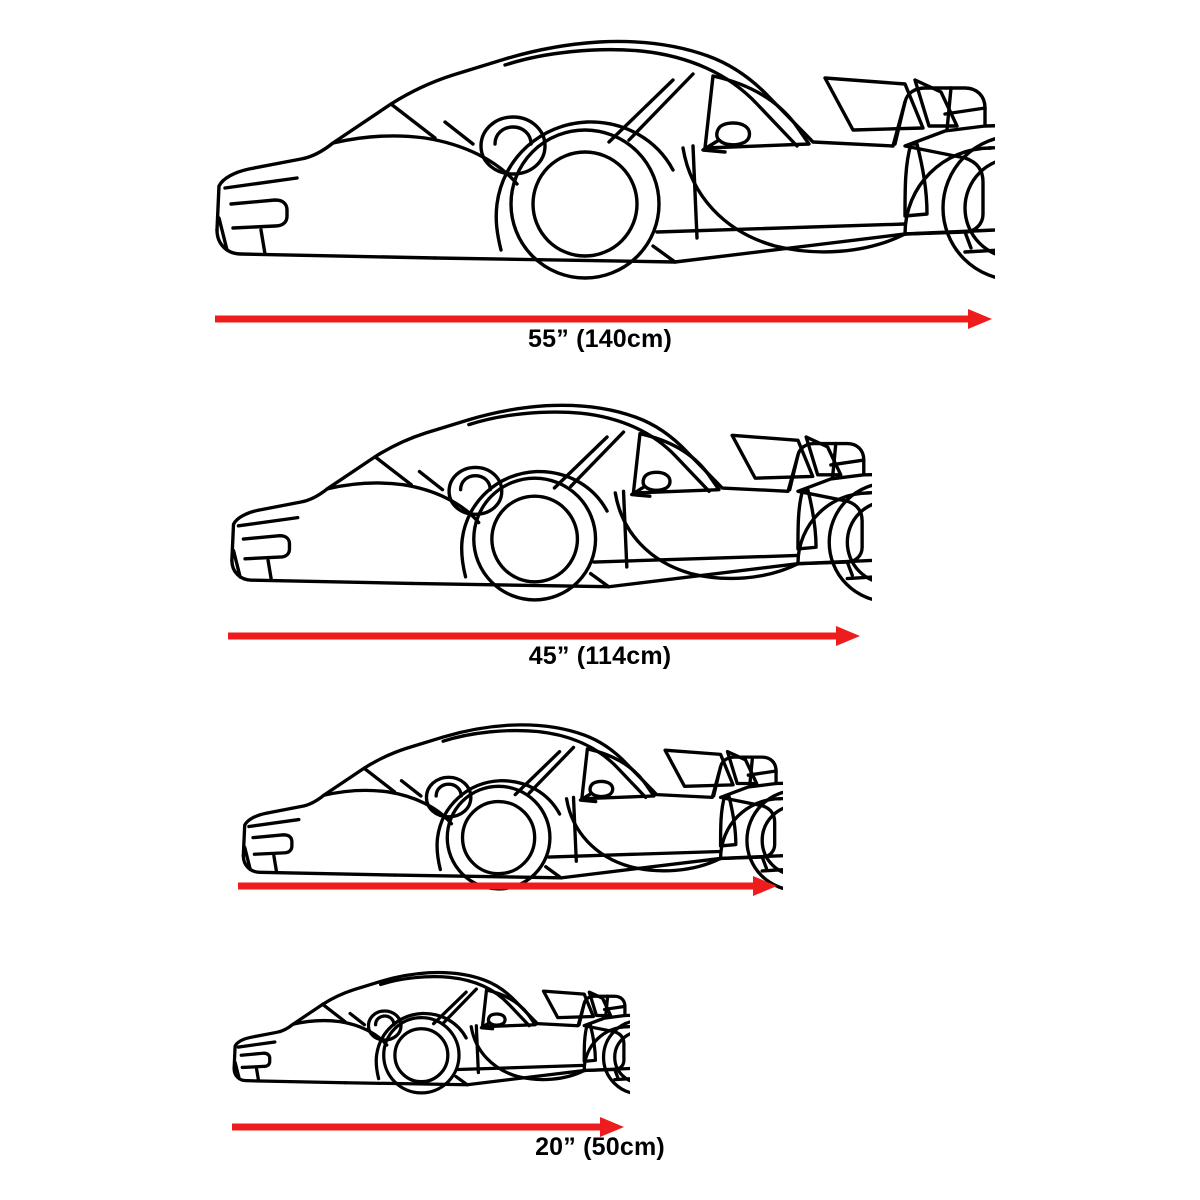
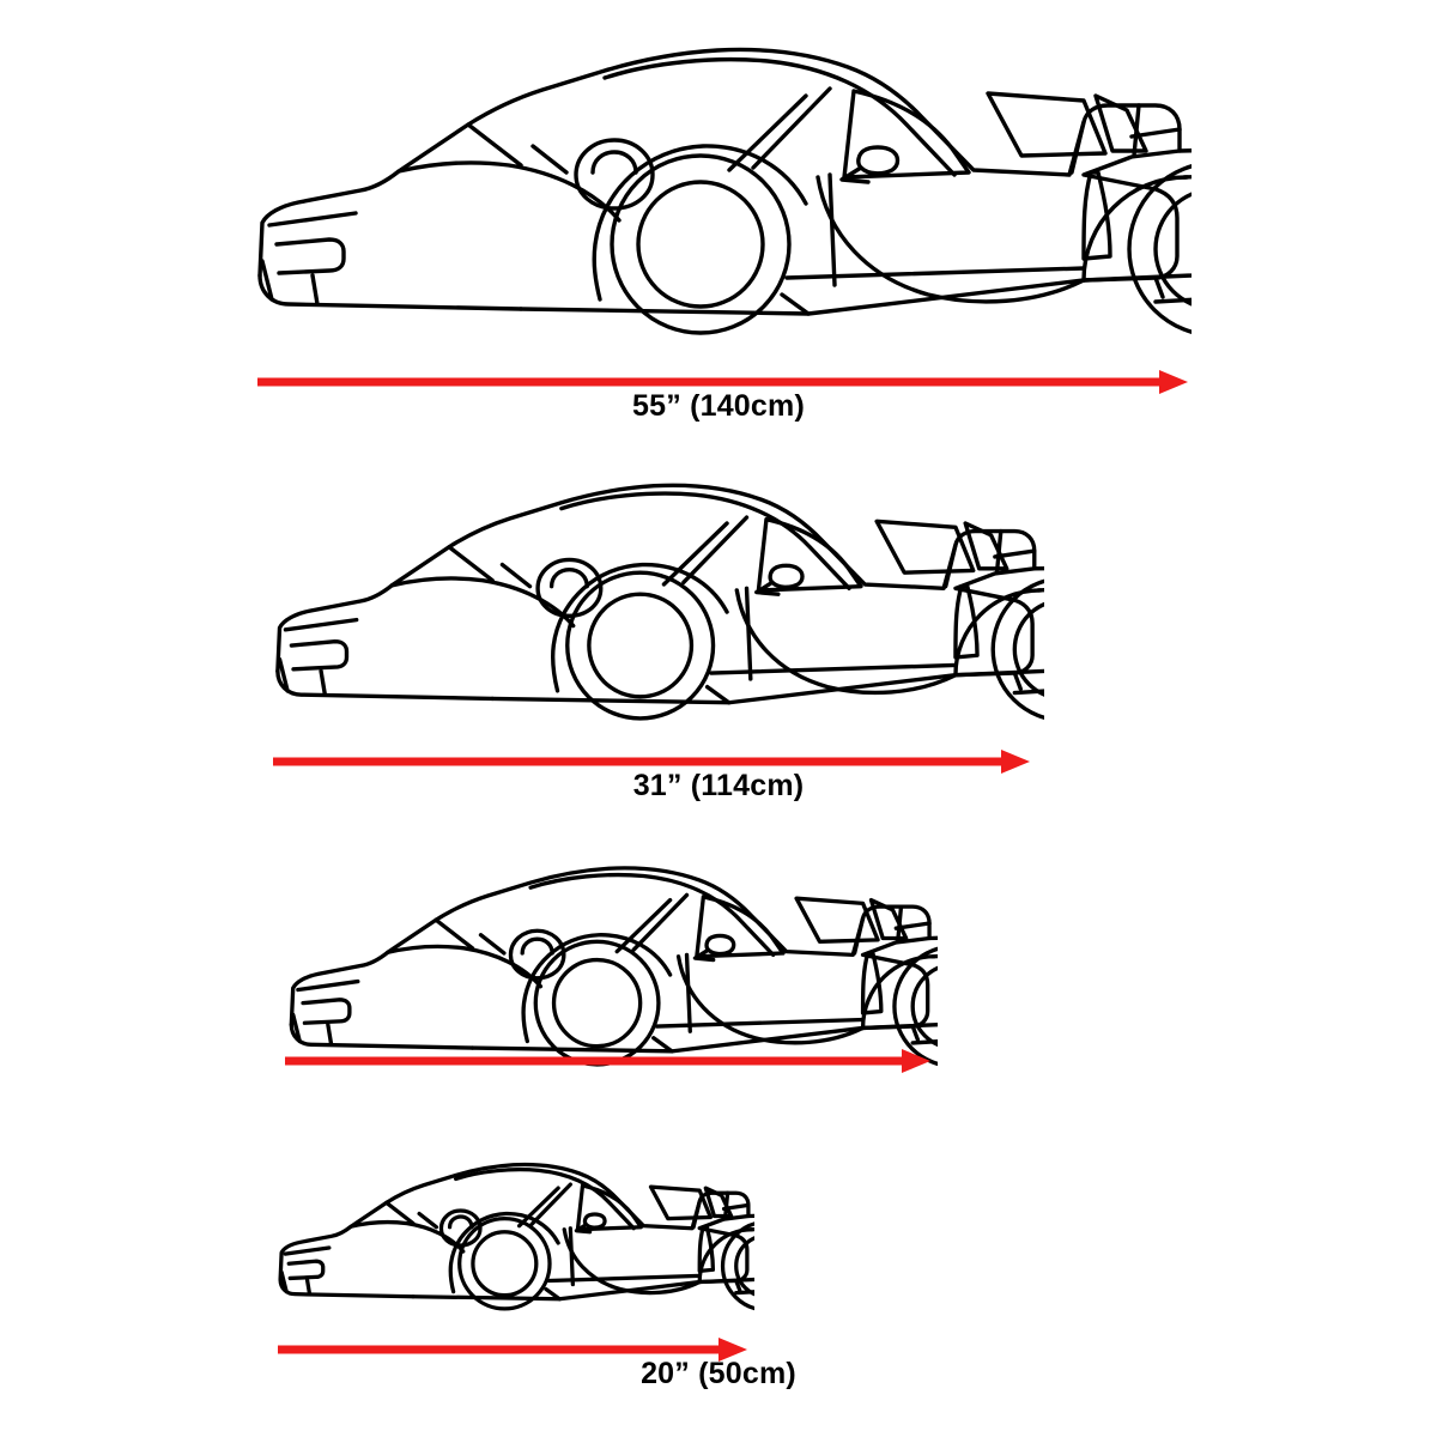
  55” (140cm)
- 45” (114cm)
+ 31” (114cm)
  20” (50cm)
